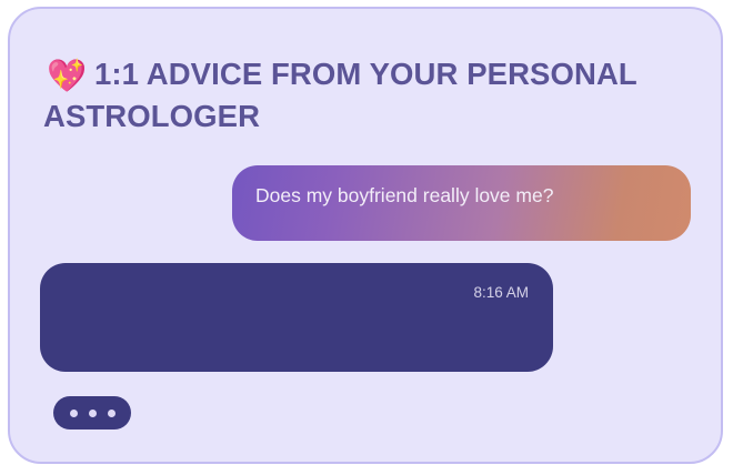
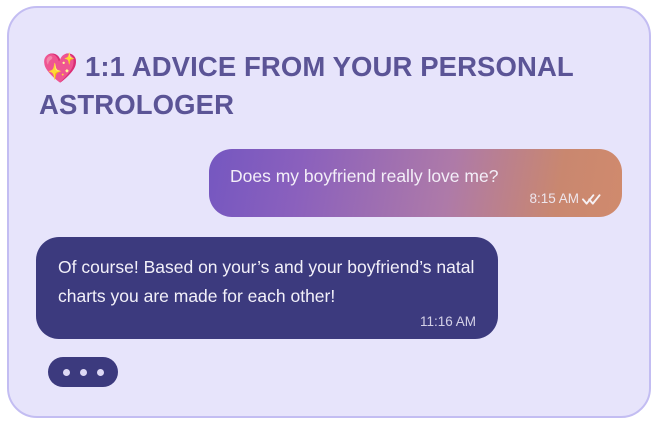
  💖
  1:1 ADVICE FROM YOUR PERSONAL ASTROLOGER
  Does my boyfriend really love me?
+ 8:15 AM
+ Of course! Based on your’s and your boyfriend’s natal charts you are made for each other!
- 8:16 AM
+ 11:16 AM
